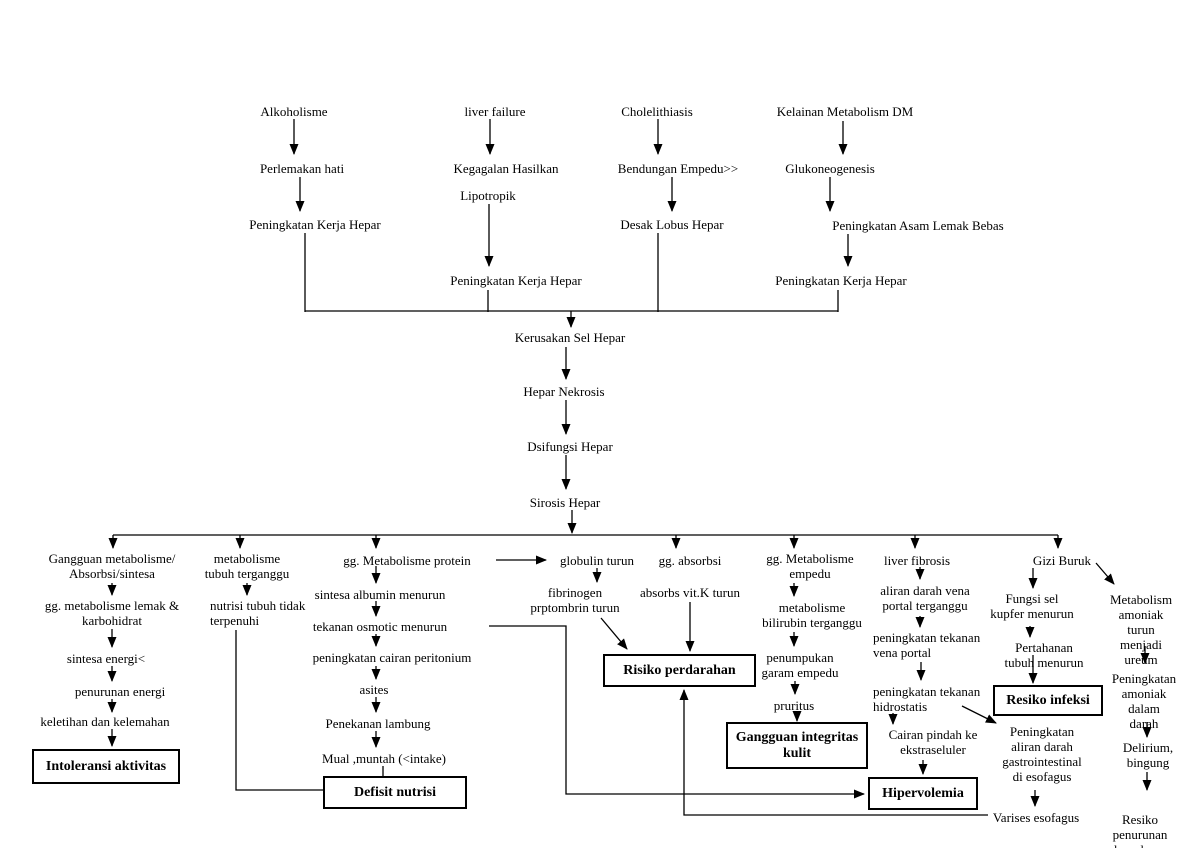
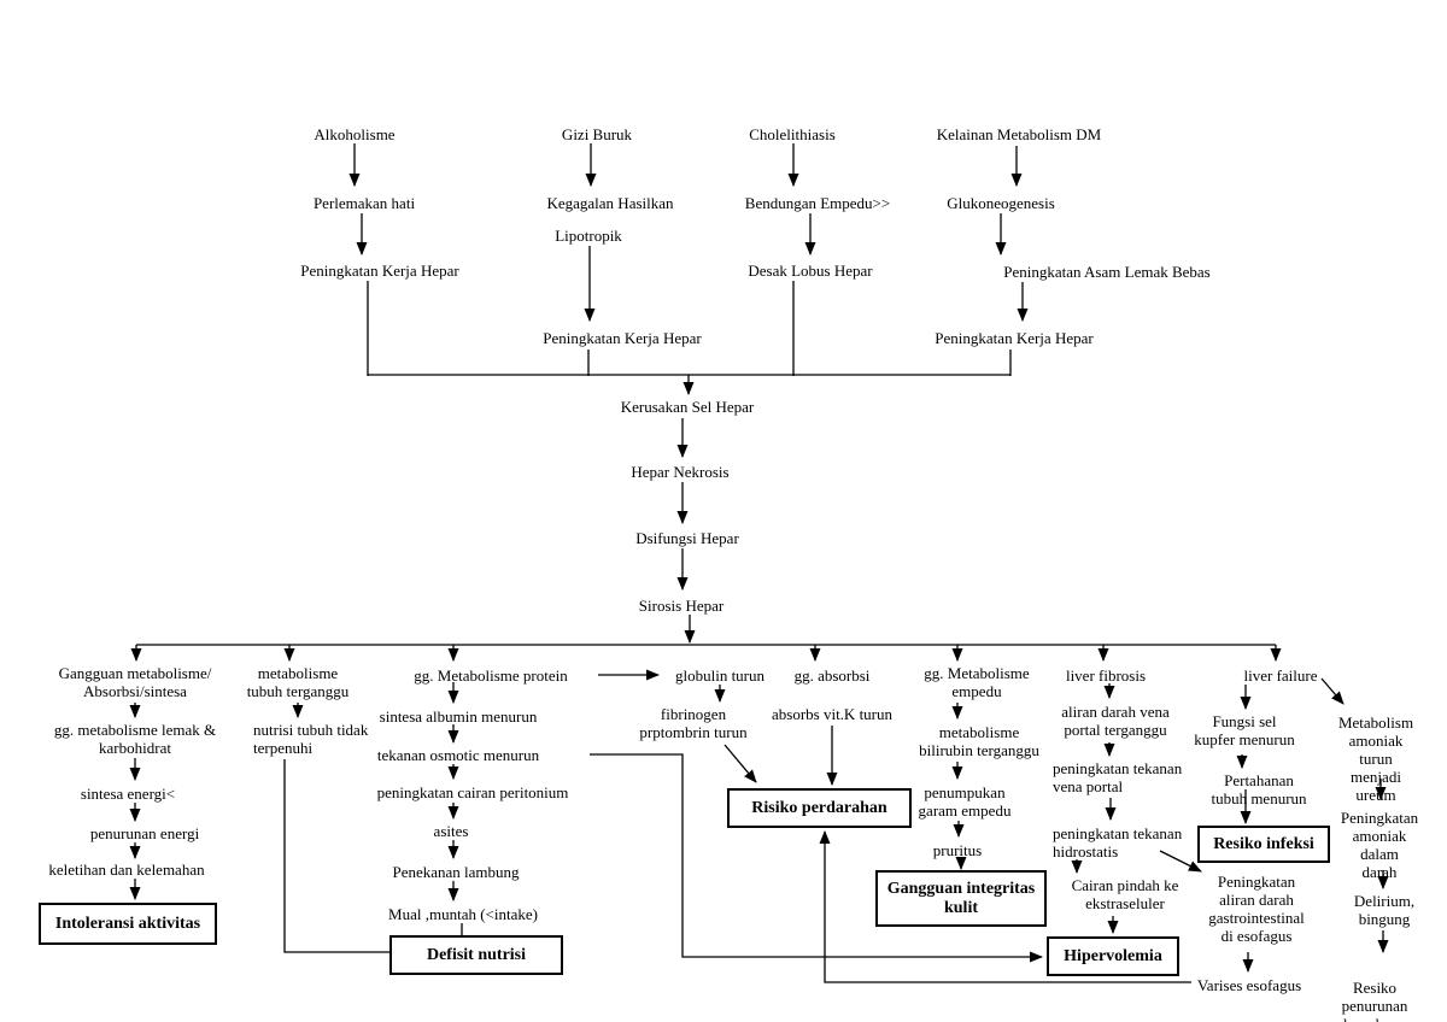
  Alkoholisme
- liver failure
+ Gizi Buruk
  Cholelithiasis
  Kelainan Metabolism DM
  Perlemakan hati
  Kegagalan Hasilkan
  Lipotropik
  Bendungan Empedu>>
  Glukoneogenesis
  Peningkatan Kerja Hepar
  Desak Lobus Hepar
  Peningkatan Asam Lemak Bebas
  Peningkatan Kerja Hepar
  Peningkatan Kerja Hepar
  Kerusakan Sel Hepar
  Hepar Nekrosis
  Dsifungsi Hepar
  Sirosis Hepar
  Gangguan metabolisme/
  Absorbsi/sintesa
  metabolisme
  tubuh terganggu
  gg. Metabolisme protein
  globulin turun
  gg. absorbsi
  gg. Metabolisme
  empedu
  liver fibrosis
- Gizi Buruk
+ liver failure
  gg. metabolisme lemak &
  karbohidrat
  sintesa energi<
  penurunan energi
  keletihan dan kelemahan
  nutrisi tubuh tidak
  terpenuhi
  sintesa albumin menurun
  tekanan osmotic menurun
  peningkatan cairan peritonium
  asites
  Penekanan lambung
  Mual ,muntah (<intake)
  fibrinogen
  prptombrin turun
  absorbs vit.K turun
  metabolisme
  bilirubin terganggu
  penumpukan
  garam empedu
  pruritus
  aliran darah vena
  portal terganggu
  peningkatan tekanan
  vena portal
  peningkatan tekanan
  hidrostatis
  Cairan pindah ke
  ekstraseluler
  Fungsi sel
  kupfer menurun
  Pertahanan
  tubuh menurun
  Metabolism
  amoniak turun
  menjadi ureum
  Peningkatan
  amoniak dalam
  darah
  Delirium,
  bingung
  Resiko penurunan
  Peningkatan
  aliran darah
  gastrointestinal
  di esofagus
  Varises esofagus
  Intoleransi aktivitas
  Defisit nutrisi
  Risiko perdarahan
  Gangguan integritas
  kulit
  Hipervolemia
  Resiko infeksi
